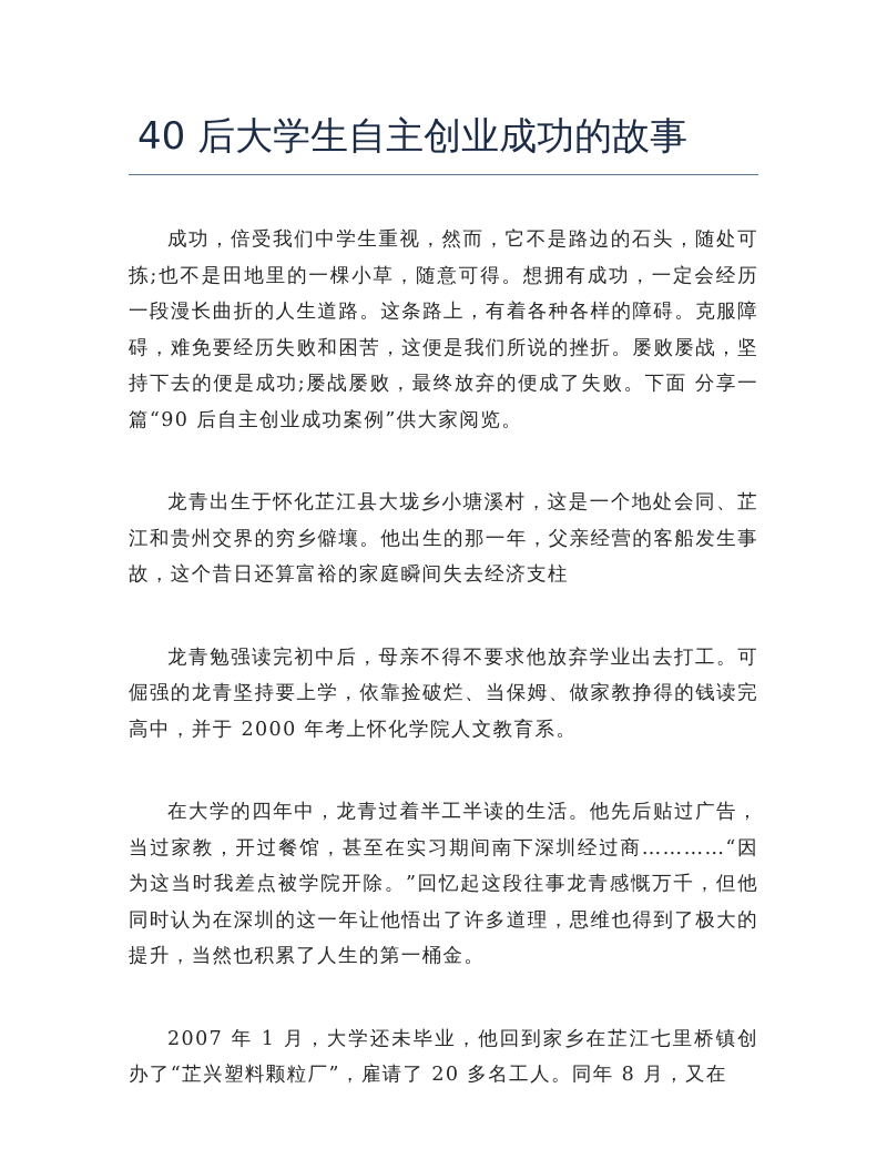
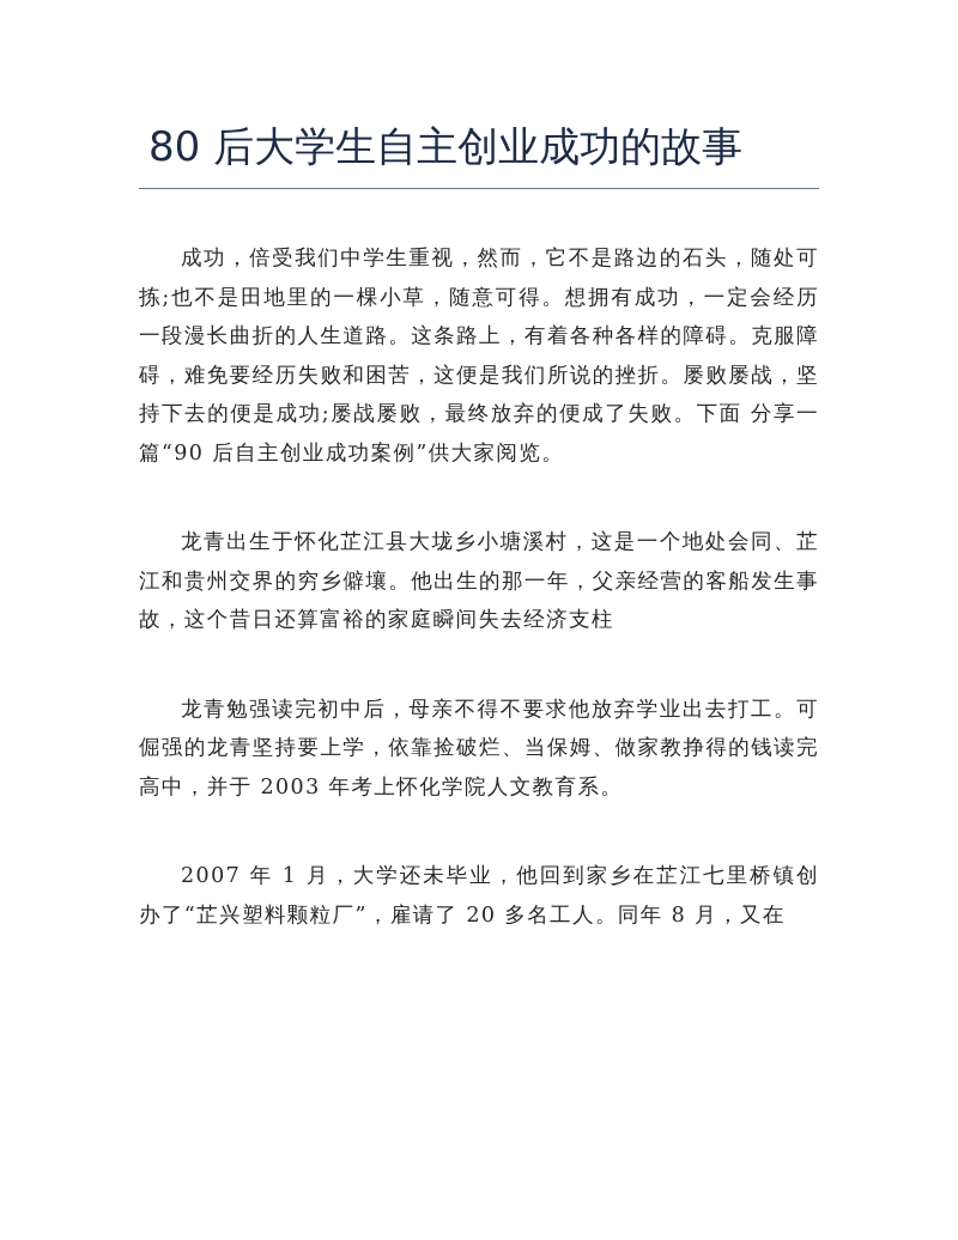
- 40 后大学生自主创业成功的故事
+ 80 后大学生自主创业成功的故事
  成功，倍受我们中学生重视，然而，它不是路边的石头，随处可拣;也不是田地里的一棵小草，随意可得。想拥有成功，一定会经历一段漫长曲折的人生道路。这条路上，有着各种各样的障碍。克服障碍，难免要经历失败和困苦，这便是我们所说的挫折。屡败屡战，坚持下去的便是成功;屡战屡败，最终放弃的便成了失败。下面 分享一篇“90 后自主创业成功案例”供大家阅览。
  龙青出生于怀化芷江县大垅乡小塘溪村，这是一个地处会同、芷江和贵州交界的穷乡僻壤。他出生的那一年，父亲经营的客船发生事故，这个昔日还算富裕的家庭瞬间失去经济支柱
- 龙青勉强读完初中后，母亲不得不要求他放弃学业出去打工。可倔强的龙青坚持要上学，依靠捡破烂、当保姆、做家教挣得的钱读完高中，并于 2000 年考上怀化学院人文教育系。
+ 龙青勉强读完初中后，母亲不得不要求他放弃学业出去打工。可倔强的龙青坚持要上学，依靠捡破烂、当保姆、做家教挣得的钱读完高中，并于 2003 年考上怀化学院人文教育系。
- 在大学的四年中，龙青过着半工半读的生活。他先后贴过广告，当过家教，开过餐馆，甚至在实习期间南下深圳经过商…………“因为这当时我差点被学院开除。”回忆起这段往事龙青感慨万千，但他同时认为在深圳的这一年让他悟出了许多道理，思维也得到了极大的提升，当然也积累了人生的第一桶金。
  2007 年 1 月，大学还未毕业，他回到家乡在芷江七里桥镇创办了“芷兴塑料颗粒厂”，雇请了 20 多名工人。同年 8 月，又在
